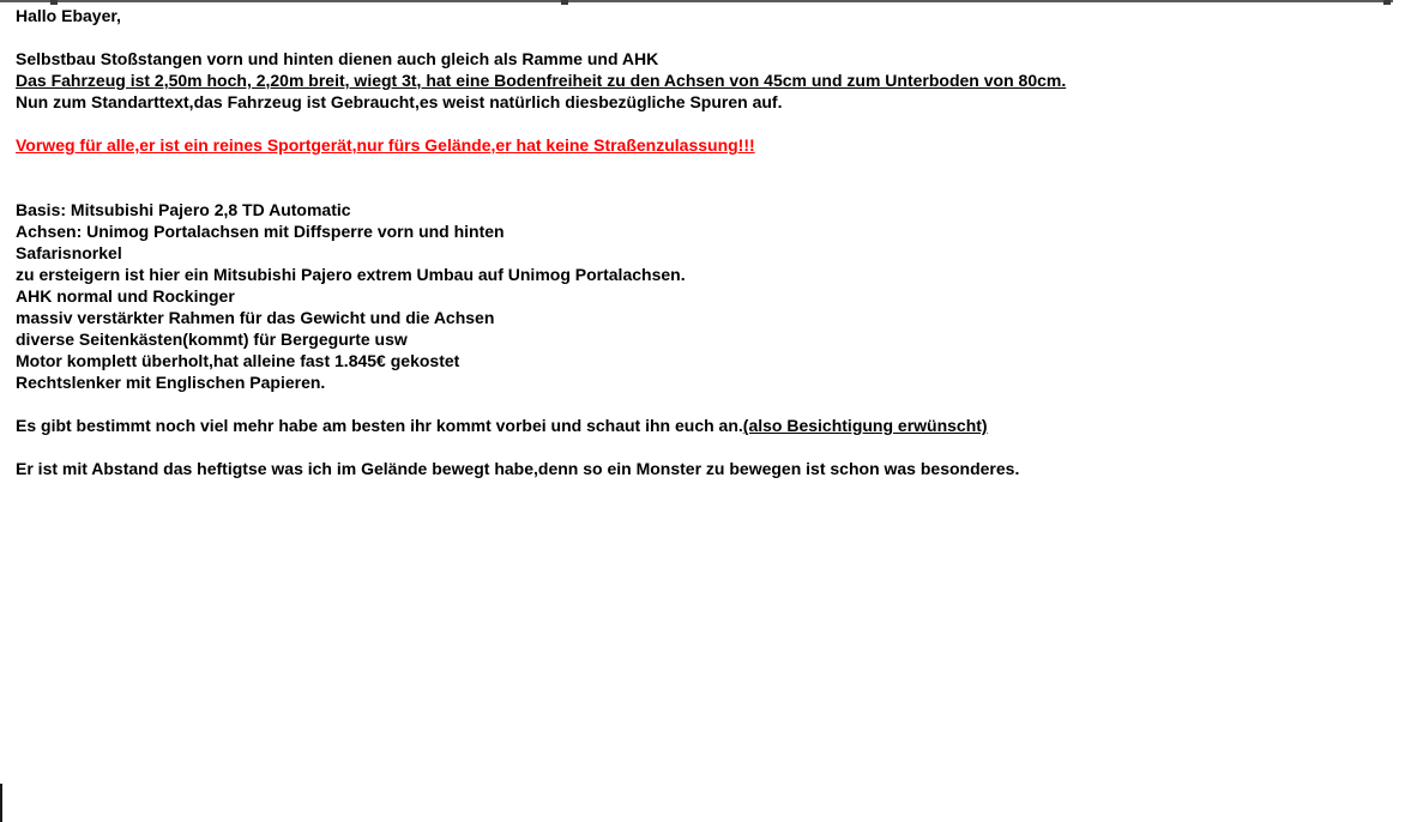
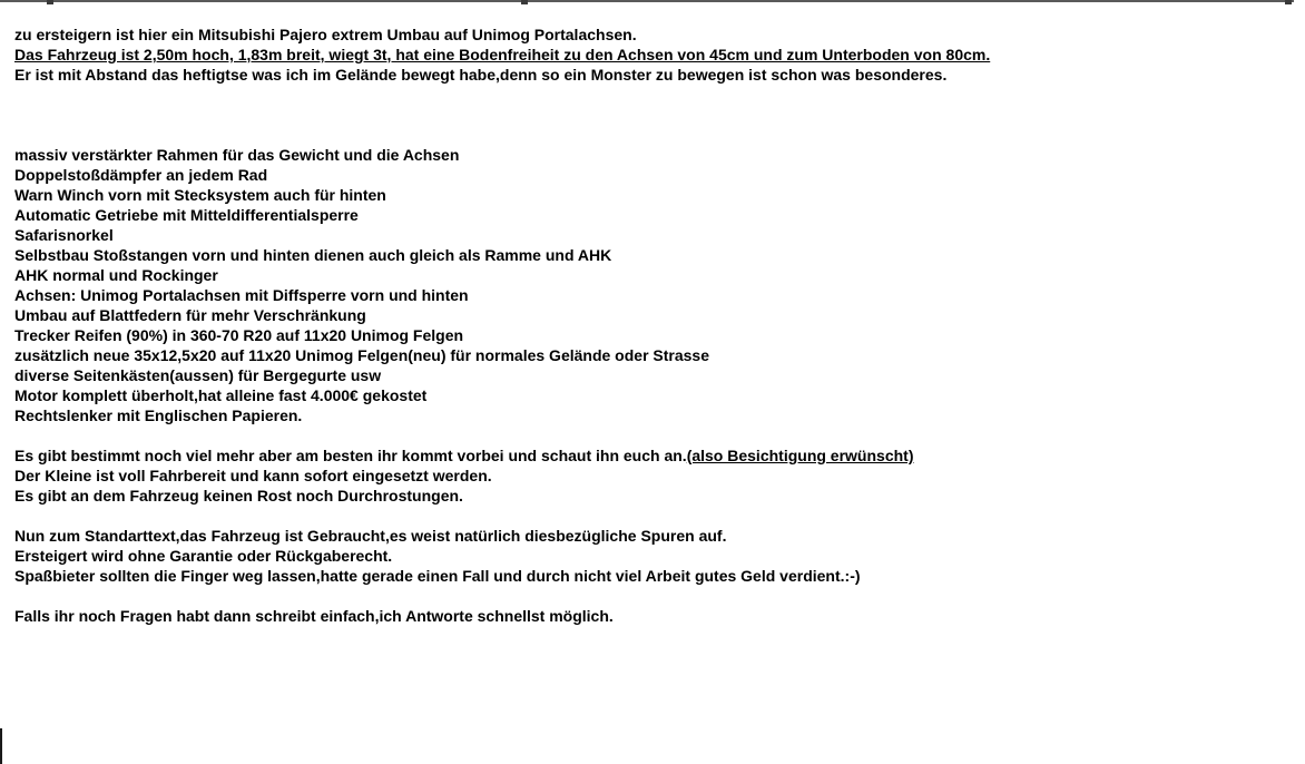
- Hallo Ebayer,
- Selbstbau Stoßstangen vorn und hinten dienen auch gleich als Ramme und AHK
+ zu ersteigern ist hier ein Mitsubishi Pajero extrem Umbau auf Unimog Portalachsen.
- Das Fahrzeug ist 2,50m hoch, 2,20m breit, wiegt 3t, hat eine Bodenfreiheit zu den Achsen von 45cm und zum Unterboden von 80cm.
+ Das Fahrzeug ist 2,50m hoch, 1,83m breit, wiegt 3t, hat eine Bodenfreiheit zu den Achsen von 45cm und zum Unterboden von 80cm.
- Nun zum Standarttext,das Fahrzeug ist Gebraucht,es weist natürlich diesbezügliche Spuren auf.
+ Er ist mit Abstand das heftigtse was ich im Gelände bewegt habe,denn so ein Monster zu bewegen ist schon was besonderes.
- Vorweg für alle,er ist ein reines Sportgerät,nur fürs Gelände,er hat keine Straßenzulassung!!!
- Basis: Mitsubishi Pajero 2,8 TD Automatic
- Achsen: Unimog Portalachsen mit Diffsperre vorn und hinten
+ massiv verstärkter Rahmen für das Gewicht und die Achsen
+ Doppelstoßdämpfer an jedem Rad
+ Warn Winch vorn mit Stecksystem auch für hinten
+ Automatic Getriebe mit Mitteldifferentialsperre
  Safarisnorkel
- zu ersteigern ist hier ein Mitsubishi Pajero extrem Umbau auf Unimog Portalachsen.
+ Selbstbau Stoßstangen vorn und hinten dienen auch gleich als Ramme und AHK
  AHK normal und Rockinger
- massiv verstärkter Rahmen für das Gewicht und die Achsen
+ Achsen: Unimog Portalachsen mit Diffsperre vorn und hinten
+ Umbau auf Blattfedern für mehr Verschränkung
+ Trecker Reifen (90%) in 360-70 R20 auf 11x20 Unimog Felgen
+ zusätzlich neue 35x12,5x20 auf 11x20 Unimog Felgen(neu) für normales Gelände oder Strasse
- diverse Seitenkästen(kommt) für Bergegurte usw
+ diverse Seitenkästen(aussen) für Bergegurte usw
- Motor komplett überholt,hat alleine fast 1.845€ gekostet
+ Motor komplett überholt,hat alleine fast 4.000€ gekostet
  Rechtslenker mit Englischen Papieren.
- Es gibt bestimmt noch viel mehr habe am besten ihr kommt vorbei und schaut ihn euch an.(also Besichtigung erwünscht)
+ Es gibt bestimmt noch viel mehr aber am besten ihr kommt vorbei und schaut ihn euch an.(also Besichtigung erwünscht)
+ Der Kleine ist voll Fahrbereit und kann sofort eingesetzt werden.
+ Es gibt an dem Fahrzeug keinen Rost noch Durchrostungen.
- Er ist mit Abstand das heftigtse was ich im Gelände bewegt habe,denn so ein Monster zu bewegen ist schon was besonderes.
+ Nun zum Standarttext,das Fahrzeug ist Gebraucht,es weist natürlich diesbezügliche Spuren auf.
+ Ersteigert wird ohne Garantie oder Rückgaberecht.
+ Spaßbieter sollten die Finger weg lassen,hatte gerade einen Fall und durch nicht viel Arbeit gutes Geld verdient.:-)
+ Falls ihr noch Fragen habt dann schreibt einfach,ich Antworte schnellst möglich.
